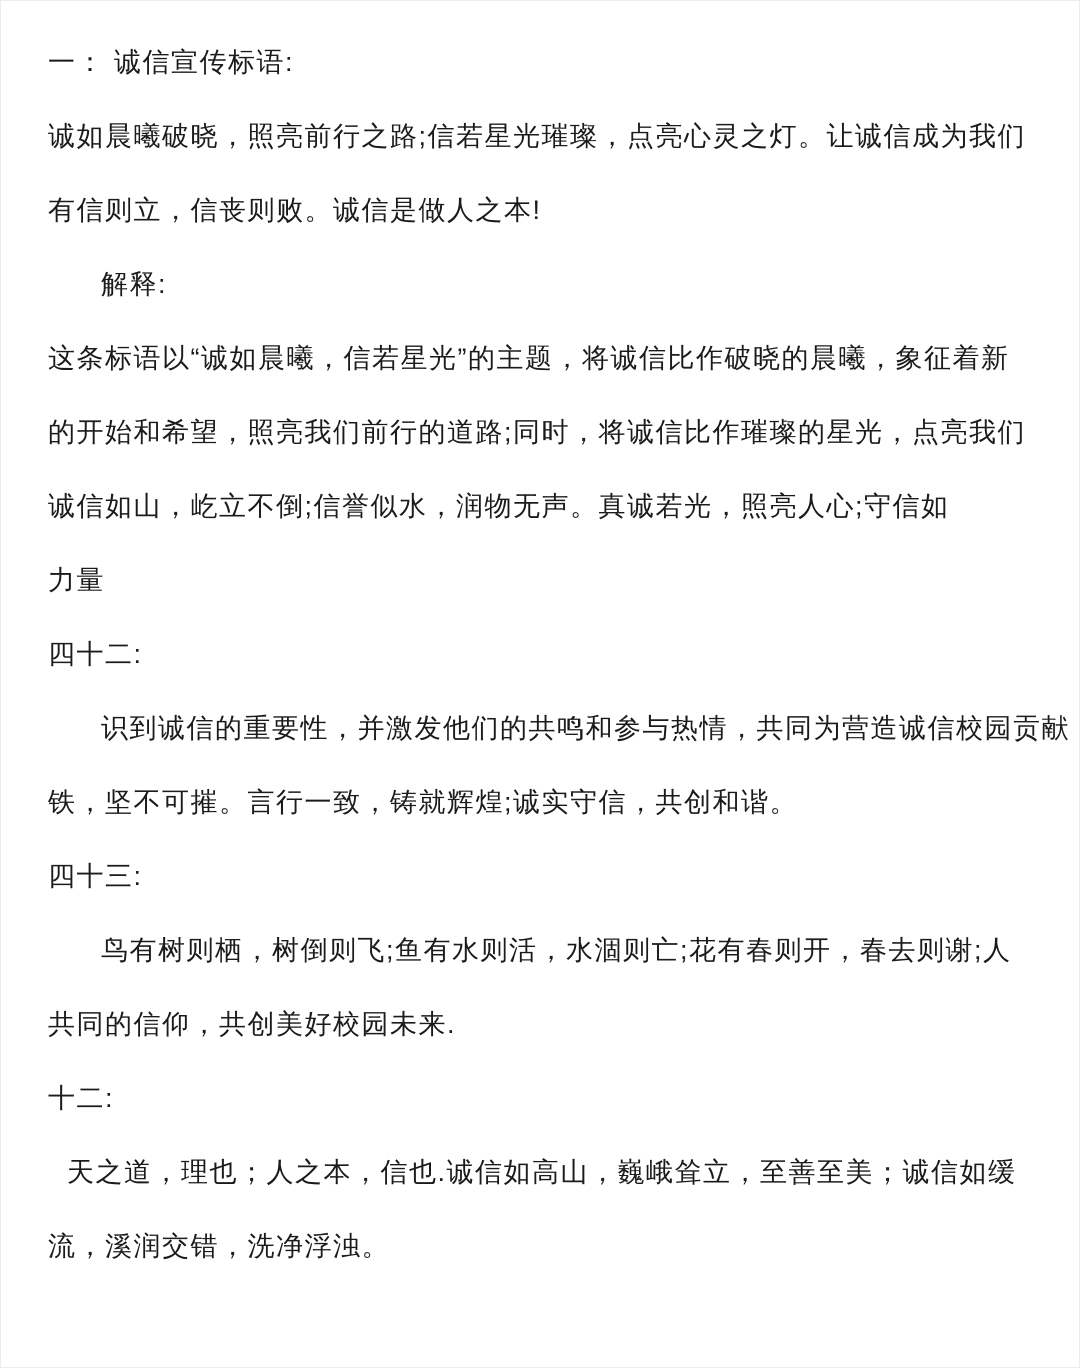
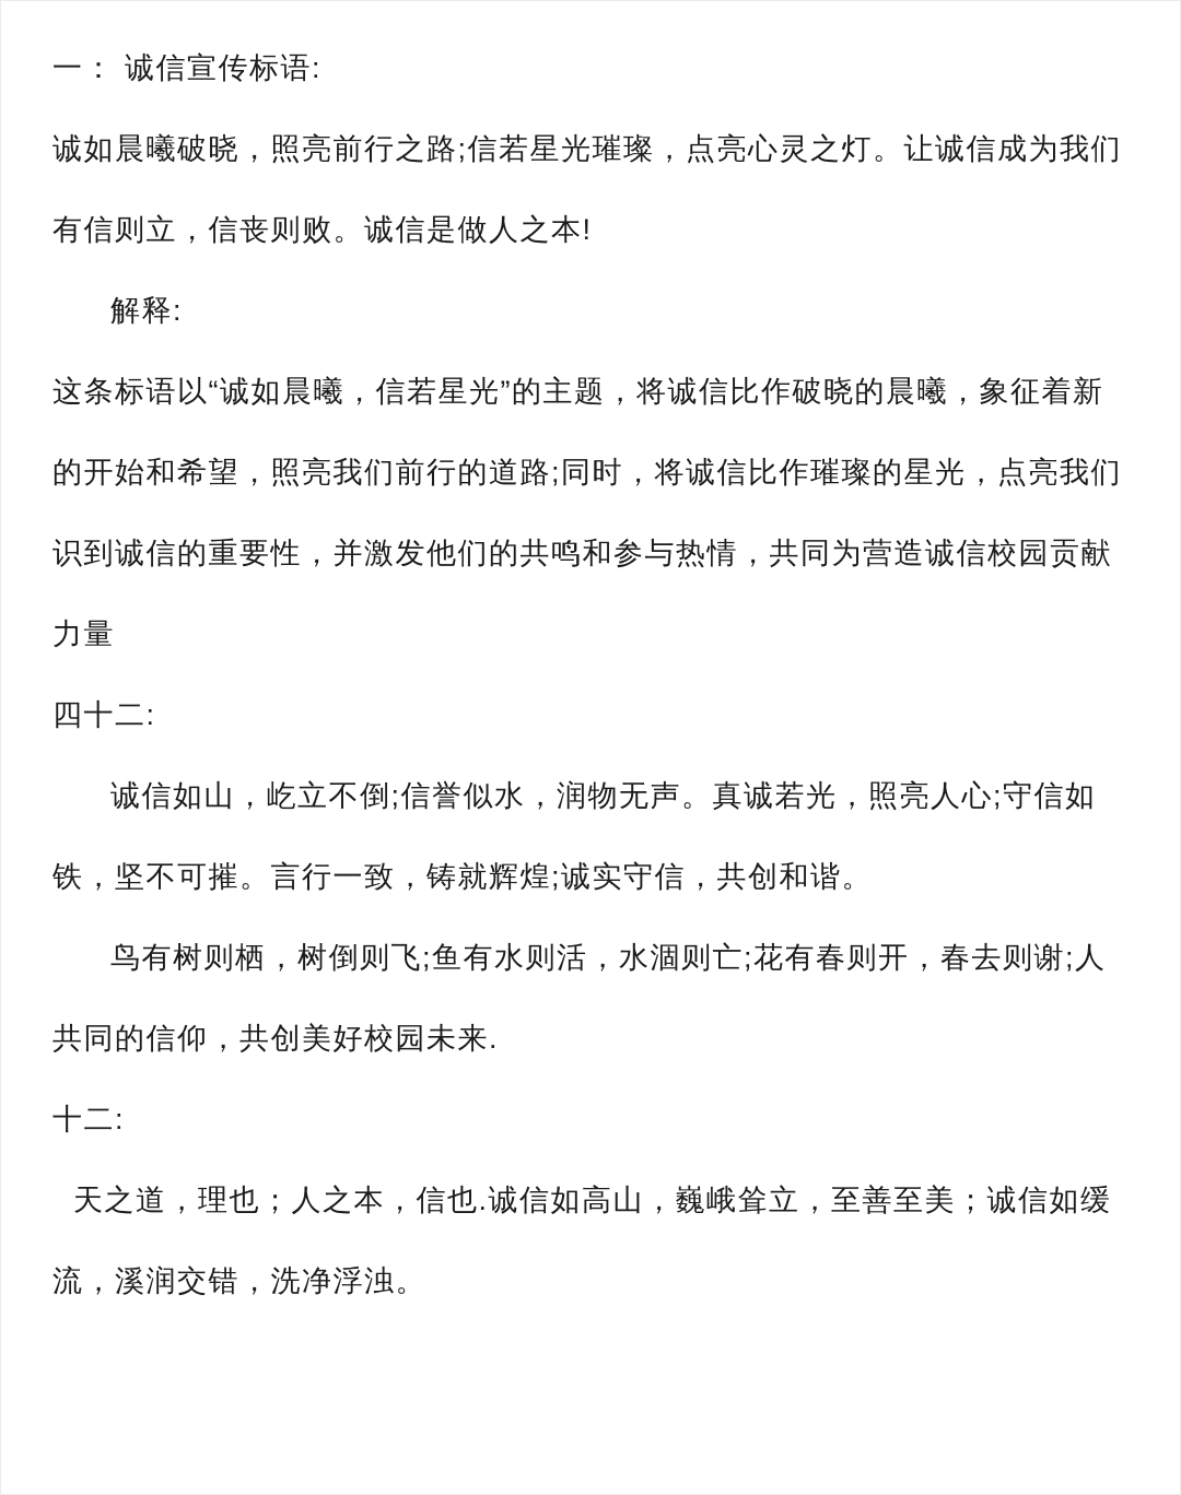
  一： 诚信宣传标语:
  诚如晨曦破晓，照亮前行之路;信若星光璀璨，点亮心灵之灯。让诚信成为我们
  有信则立，信丧则败。诚信是做人之本!
  解释:
  这条标语以“诚如晨曦，信若星光”的主题，将诚信比作破晓的晨曦，象征着新
  的开始和希望，照亮我们前行的道路;同时，将诚信比作璀璨的星光，点亮我们
- 诚信如山，屹立不倒;信誉似水，润物无声。真诚若光，照亮人心;守信如
+ 识到诚信的重要性，并激发他们的共鸣和参与热情，共同为营造诚信校园贡献
  力量
  四十二:
- 识到诚信的重要性，并激发他们的共鸣和参与热情，共同为营造诚信校园贡献
+ 诚信如山，屹立不倒;信誉似水，润物无声。真诚若光，照亮人心;守信如
  铁，坚不可摧。言行一致，铸就辉煌;诚实守信，共创和谐。
- 四十三:
  鸟有树则栖，树倒则飞;鱼有水则活，水涸则亡;花有春则开，春去则谢;人
  共同的信仰，共创美好校园未来.
  十二:
  天之道，理也；人之本，信也.诚信如高山，巍峨耸立，至善至美；诚信如缓
  流，溪润交错，洗净浮浊。
